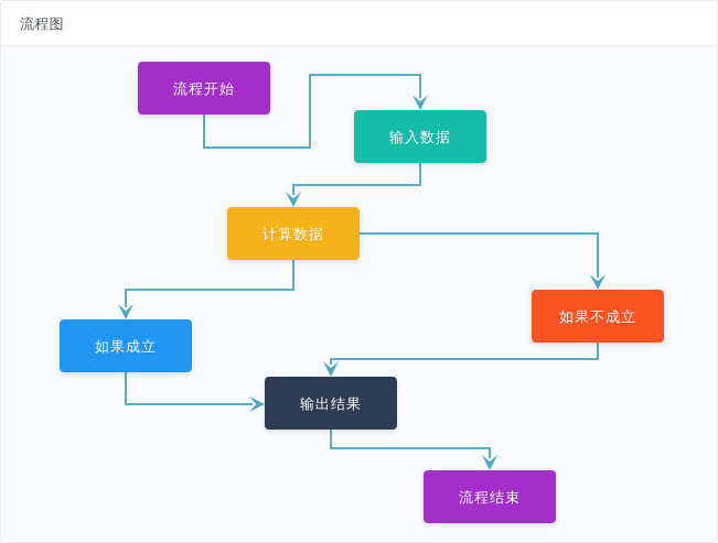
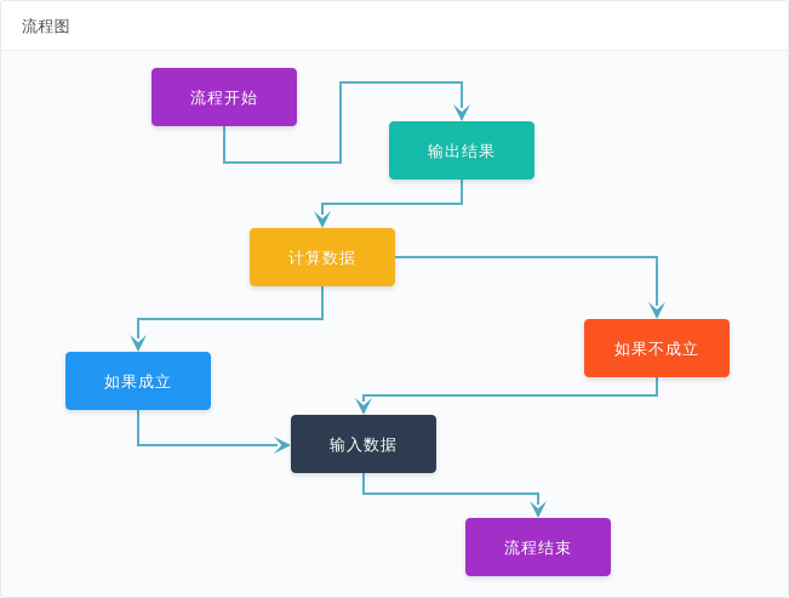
  流程图
  流程开始
- 输入数据
+ 输出结果
  计算数据
  如果不成立
  如果成立
- 输出结果
+ 输入数据
  流程结束
